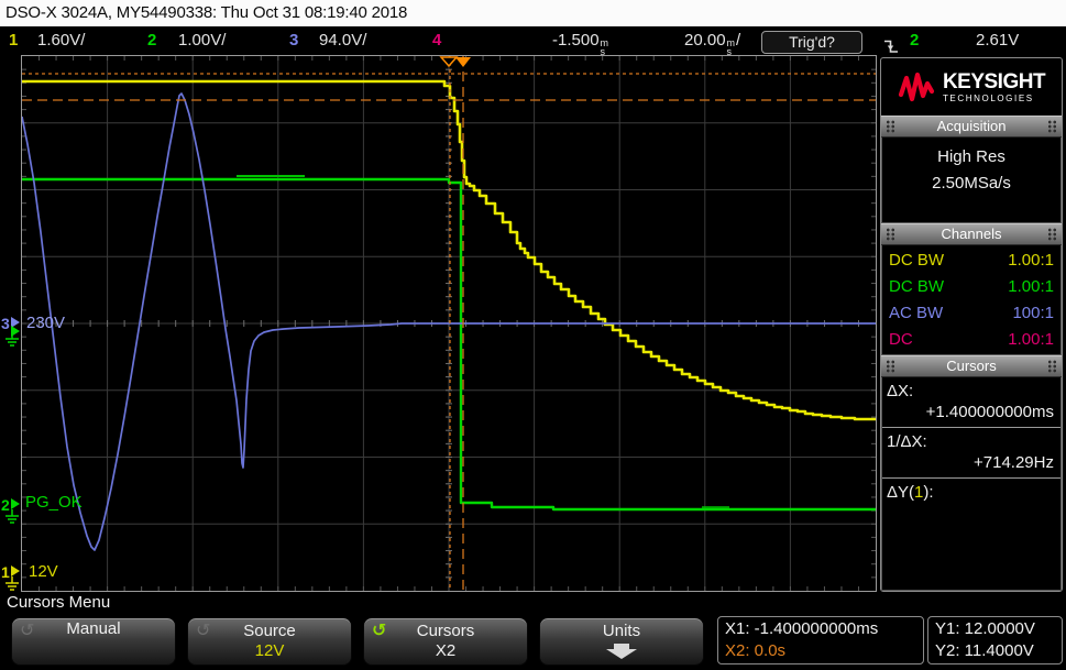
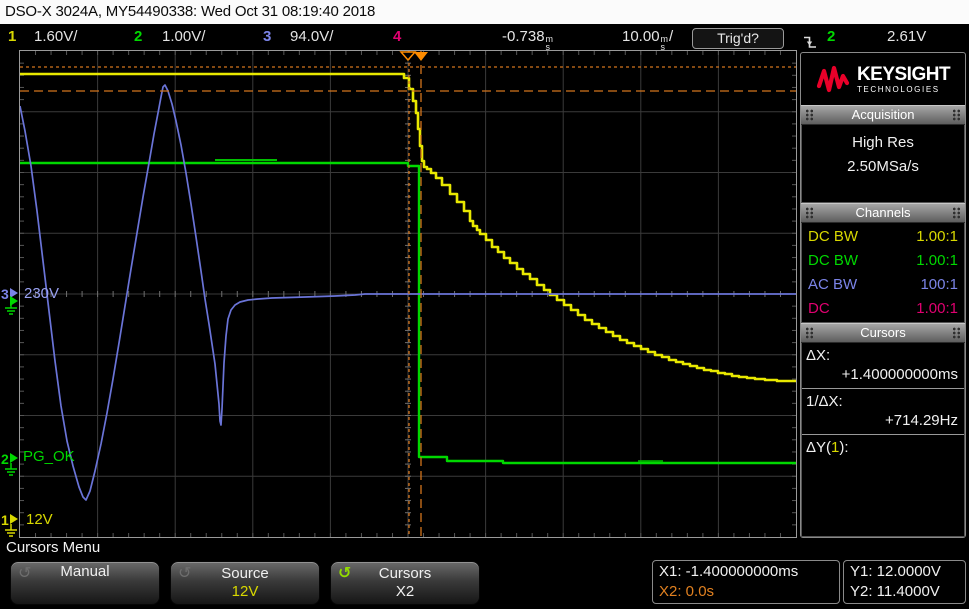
- DSO-X 3024A, MY54490338: Thu Oct 31 08:19:40 2018
+ DSO-X 3024A, MY54490338: Wed Oct 31 08:19:40 2018
  1
  1.60V/
  2
  1.00V/
  3
  94.0V/
  4
- -1.500
+ -0.738
  m
  s
- 20.00
+ 10.00
  m
  s
  /
  Trig'd?
  2
  2.61V
  3
  2
  1
  230V
  PG_OK
  12V
  KEYSIGHT
  TECHNOLOGIES
  Acquisition
  High Res
  2.50MSa/s
  Channels
  DC BW
  1.00:1
  DC BW
  1.00:1
  AC BW
  100:1
  DC
  1.00:1
  Cursors
  ΔX:
  +1.400000000ms
  1/ΔX:
  +714.29Hz
  ΔY(1):
  Cursors Menu
  ↺
  Manual
  ↺
  Source
  12V
  ↺
  Cursors
  X2
- Units
  X1: -1.400000000ms
  X2: 0.0s
  Y1: 12.0000V
  Y2: 11.4000V
